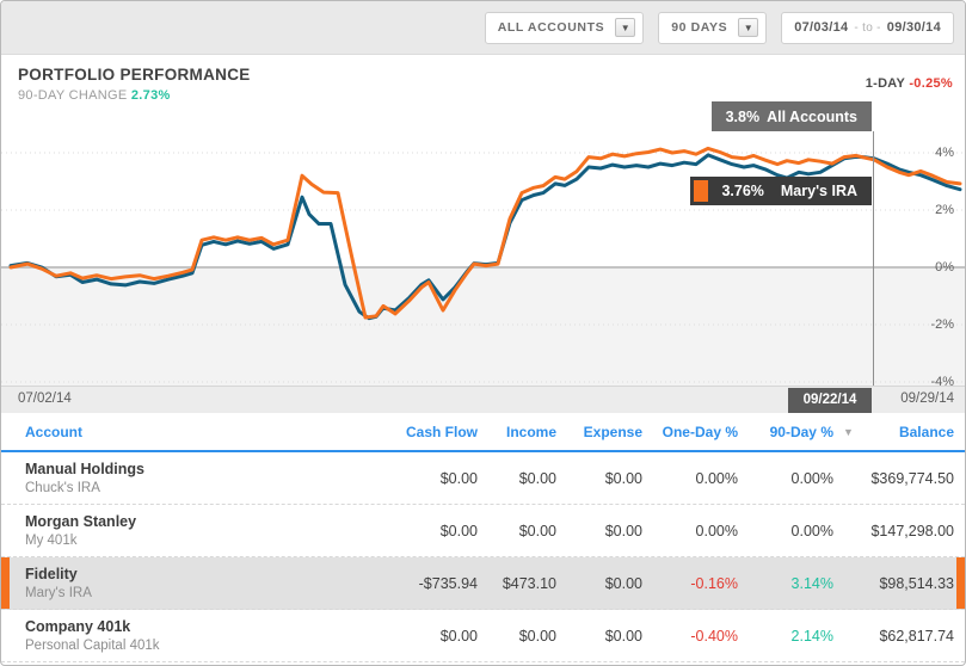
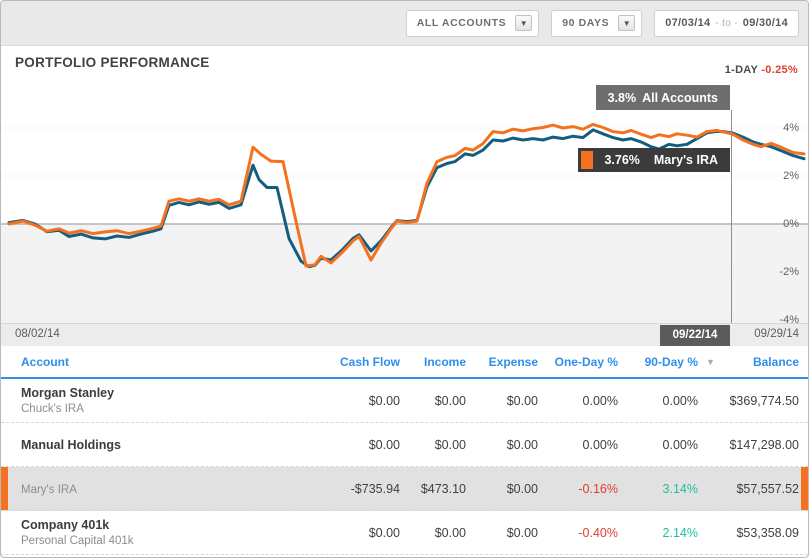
  ALL ACCOUNTS
  ▼
  90 DAYS
  ▼
  07/03/14
  - to -
  09/30/14
  PORTFOLIO PERFORMANCE
- 90-DAY CHANGE 2.73%
  1-DAY -0.25%
  4%
  2%
  0%
  -2%
  -4%
  3.8%
  All Accounts
  3.76%
  Mary's IRA
- 07/02/14
+ 08/02/14
  09/29/14
  09/22/14
  Account
  Cash Flow
  Income
  Expense
  One-Day %
  90-Day %
  ▼
  Balance
- Manual Holdings
+ Morgan Stanley
  Chuck's IRA
  $0.00
  $0.00
  $0.00
  0.00%
  0.00%
  $369,774.50
- Morgan Stanley
+ Manual Holdings
- My 401k
  $0.00
  $0.00
  $0.00
  0.00%
  0.00%
  $147,298.00
- Fidelity
  Mary's IRA
  -$735.94
  $473.10
  $0.00
  -0.16%
  3.14%
- $98,514.33
+ $57,557.52
  Company 401k
  Personal Capital 401k
  $0.00
  $0.00
  $0.00
  -0.40%
  2.14%
- $62,817.74
+ $53,358.09
